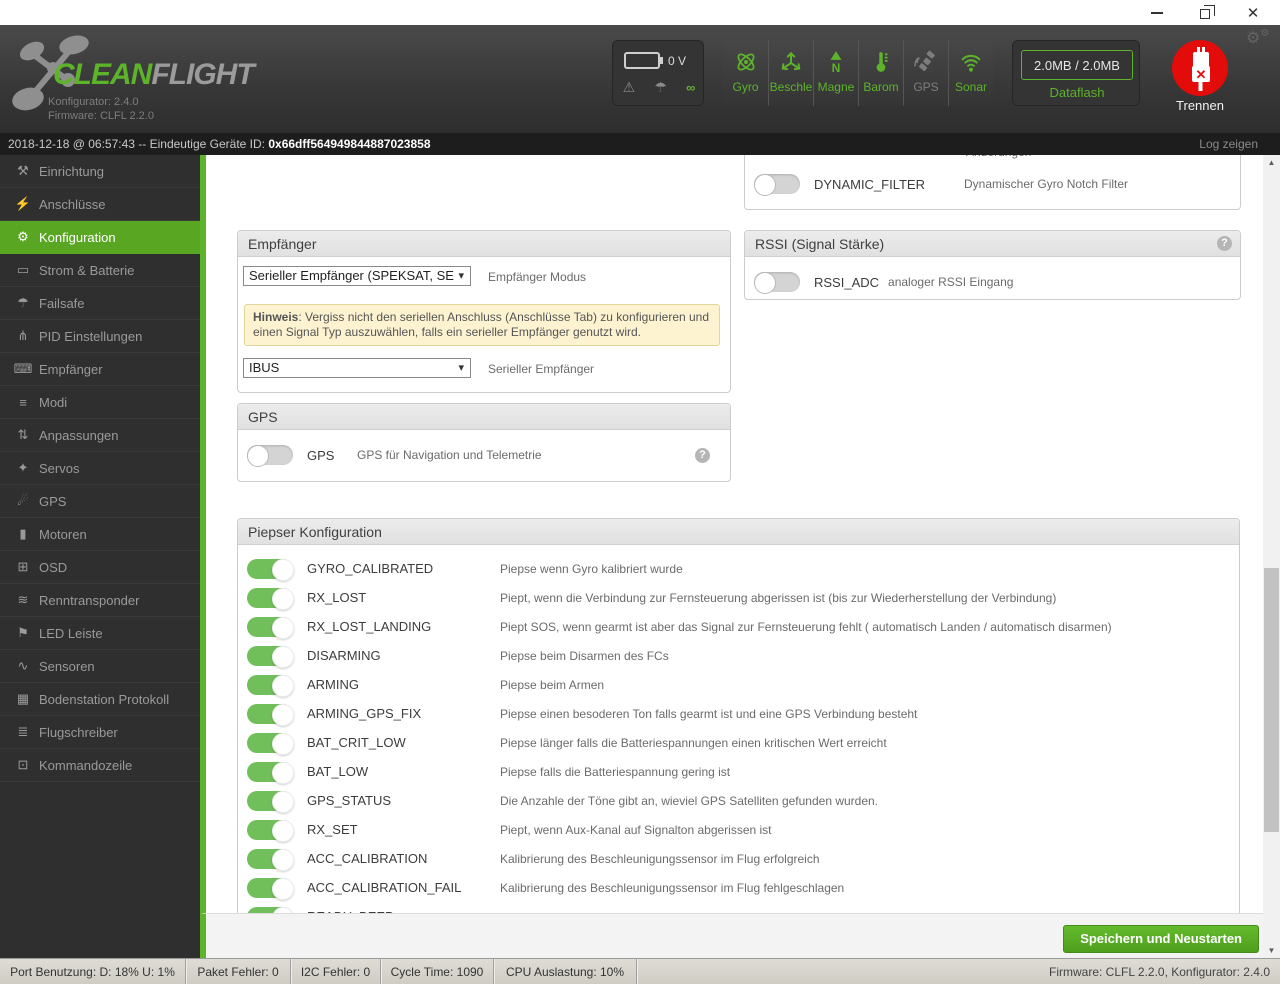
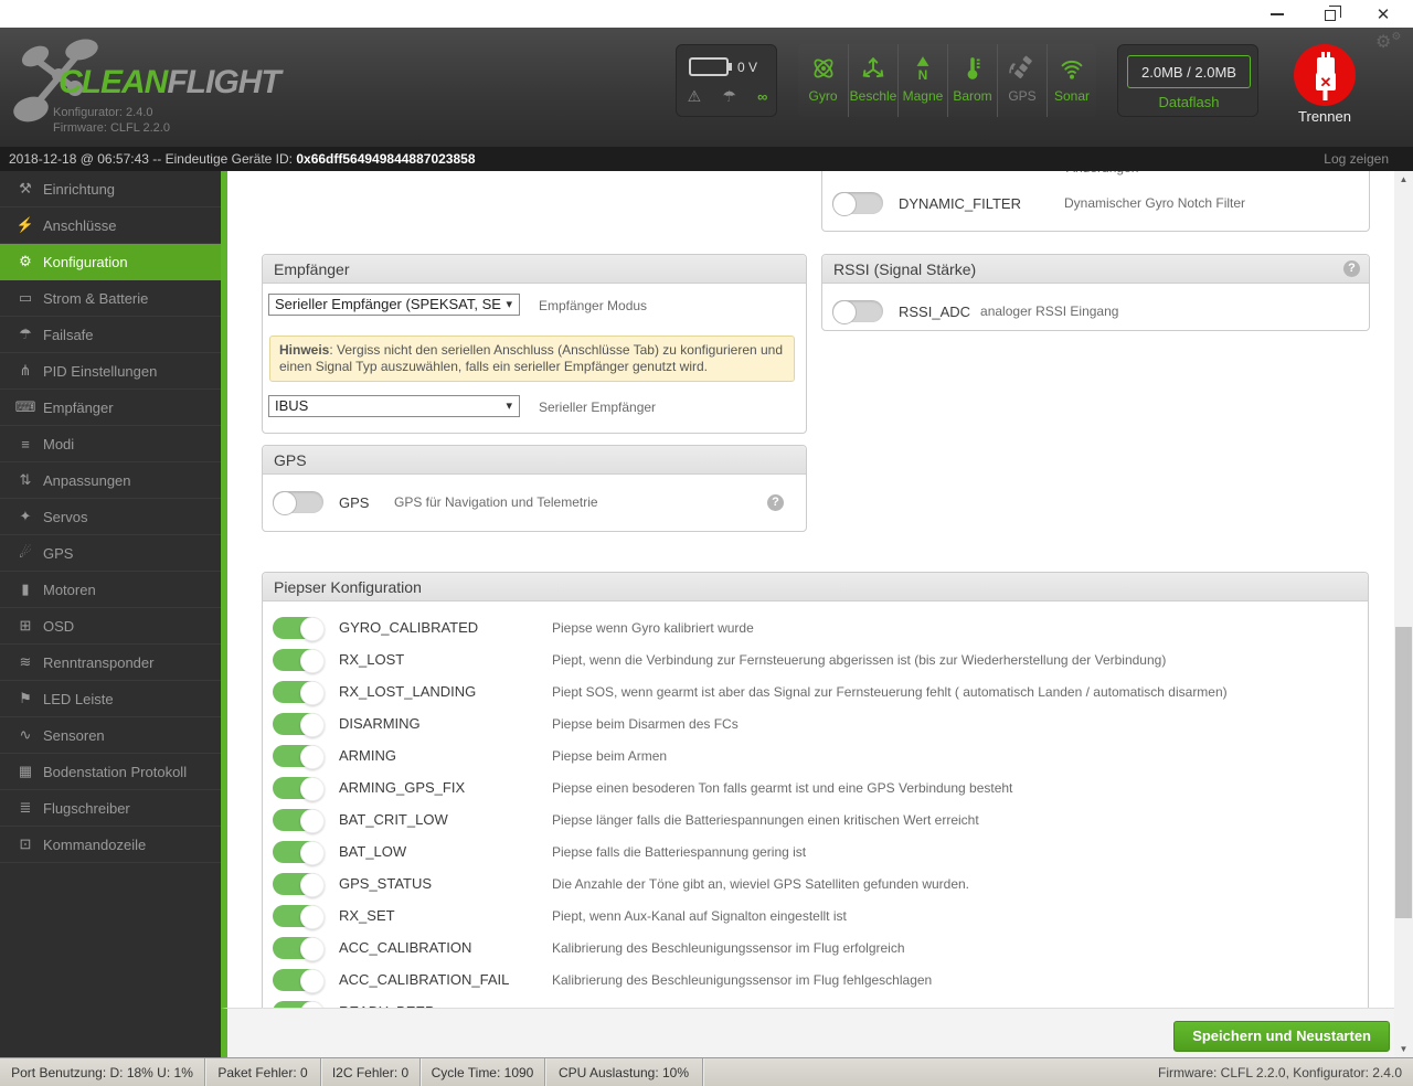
  ✕
  CLEANFLIGHT
  Konfigurator: 2.4.0
  Firmware: CLFL 2.2.0
  0 V
  ⚠
  ☂
  ∞
  Gyro
  Beschle
  N
  Magne
  Barom
  GPS
  Sonar
  2.0MB / 2.0MB
  Dataflash
  ✕
  Trennen
  ⚙⚙
  2018-12-18 @ 06:57:43 -- Eindeutige Geräte ID: 0x66dff564949844887023858
  Log zeigen
  ⚒
  Einrichtung
  ⚡
  Anschlüsse
  ⚙
  Konfiguration
  ▭
  Strom & Batterie
  ☂
  Failsafe
  ⋔
  PID Einstellungen
  ⌨
  Empfänger
  ≡
  Modi
  ⇅
  Anpassungen
  ✦
  Servos
  ☄
  GPS
  ▮
  Motoren
  ⊞
  OSD
  ≋
  Renntransponder
  ⚑
  LED Leiste
  ∿
  Sensoren
  ▦
  Bodenstation Protokoll
  ≣
  Flugschreiber
  ⊡
  Kommandozeile
  DYNAMIC_FILTER
  Dynamischer Gyro Notch Filter
  Empfänger
  Serieller Empfänger (SPEKSAT, SE
  Empfänger Modus
  Hinweis: Vergiss nicht den seriellen Anschluss (Anschlüsse Tab) zu konfigurieren und einen Signal Typ auszuwählen, falls ein serieller Empfänger genutzt wird.
  IBUS
  Serieller Empfänger
  RSSI (Signal Stärke)
  ?
  RSSI_ADC
  analoger RSSI Eingang
  GPS
  GPS
  GPS für Navigation und Telemetrie
  ?
  Piepser Konfiguration
  GYRO_CALIBRATED
  Piepse wenn Gyro kalibriert wurde
  RX_LOST
  Piept, wenn die Verbindung zur Fernsteuerung abgerissen ist (bis zur Wiederherstellung der Verbindung)
  RX_LOST_LANDING
  Piept SOS, wenn gearmt ist aber das Signal zur Fernsteuerung fehlt ( automatisch Landen / automatisch disarmen)
  DISARMING
  Piepse beim Disarmen des FCs
  ARMING
  Piepse beim Armen
  ARMING_GPS_FIX
  Piepse einen besoderen Ton falls gearmt ist und eine GPS Verbindung besteht
  BAT_CRIT_LOW
  Piepse länger falls die Batteriespannungen einen kritischen Wert erreicht
  BAT_LOW
  Piepse falls die Batteriespannung gering ist
  GPS_STATUS
  Die Anzahle der Töne gibt an, wieviel GPS Satelliten gefunden wurden.
  RX_SET
- Piept, wenn Aux-Kanal auf Signalton abgerissen ist
+ Piept, wenn Aux-Kanal auf Signalton eingestellt ist
  ACC_CALIBRATION
  Kalibrierung des Beschleunigungssensor im Flug erfolgreich
  ACC_CALIBRATION_FAIL
  Kalibrierung des Beschleunigungssensor im Flug fehlgeschlagen
  Speichern und Neustarten
  ▲
  ▼
  Port Benutzung: D: 18% U: 1%
  Paket Fehler: 0
  I2C Fehler: 0
  Cycle Time: 1090
  CPU Auslastung: 10%
  Firmware: CLFL 2.2.0, Konfigurator: 2.4.0
